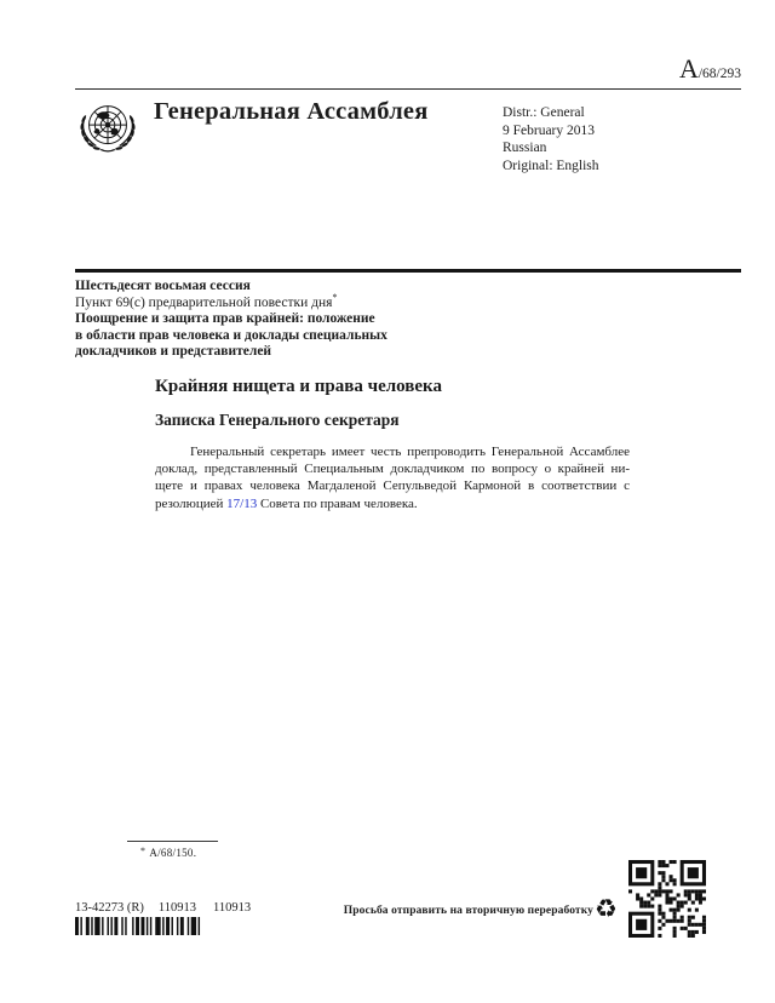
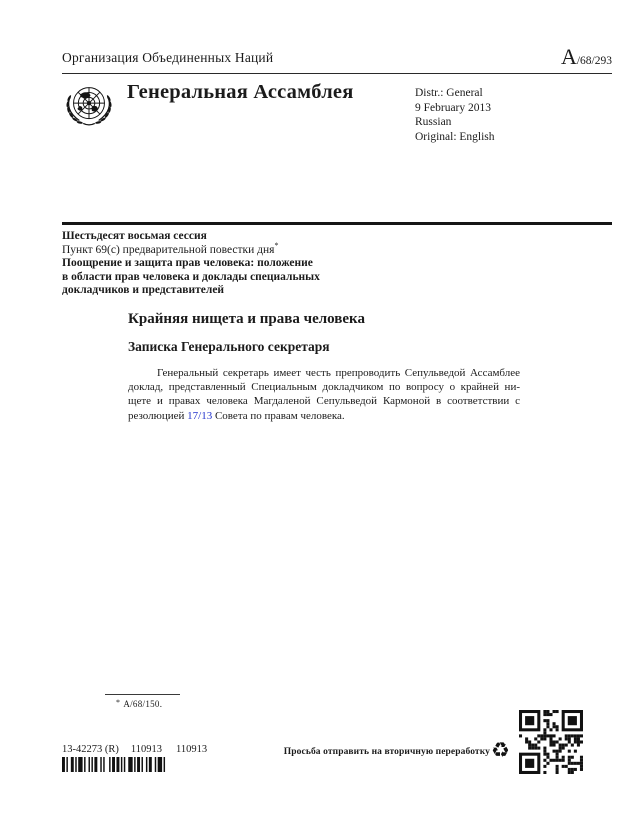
+ Организация Объединенных Наций
  A/68/293
  Генеральная Ассамблея
  Distr.: General
  9 February 2013
  Russian
  Original: English
  Шестьдесят восьмая сессия
  Пункт 69(c) предварительной повестки дня*
- Поощрение и защита прав крайней: положение
+ Поощрение и защита прав человека: положение
  в области прав человека и доклады специальных
  докладчиков и представителей
  Крайняя нищета и права человека
  Записка Генерального секретаря
- Генеральный секретарь имеет честь препроводить Генеральной Ассамблее
+ Генеральный секретарь имеет честь препроводить Сепульведой Ассамблее
  доклад, представленный Специальным докладчиком по вопросу о крайней ни-
  щете и правах человека Магдаленой Сепульведой Кармоной в соответствии с
  резолюцией 17/13 Совета по правам человека.
  * A/68/150.
  13-42273 (R) 110913 110913
  Просьба отправить на вторичную переработку
  ♻
